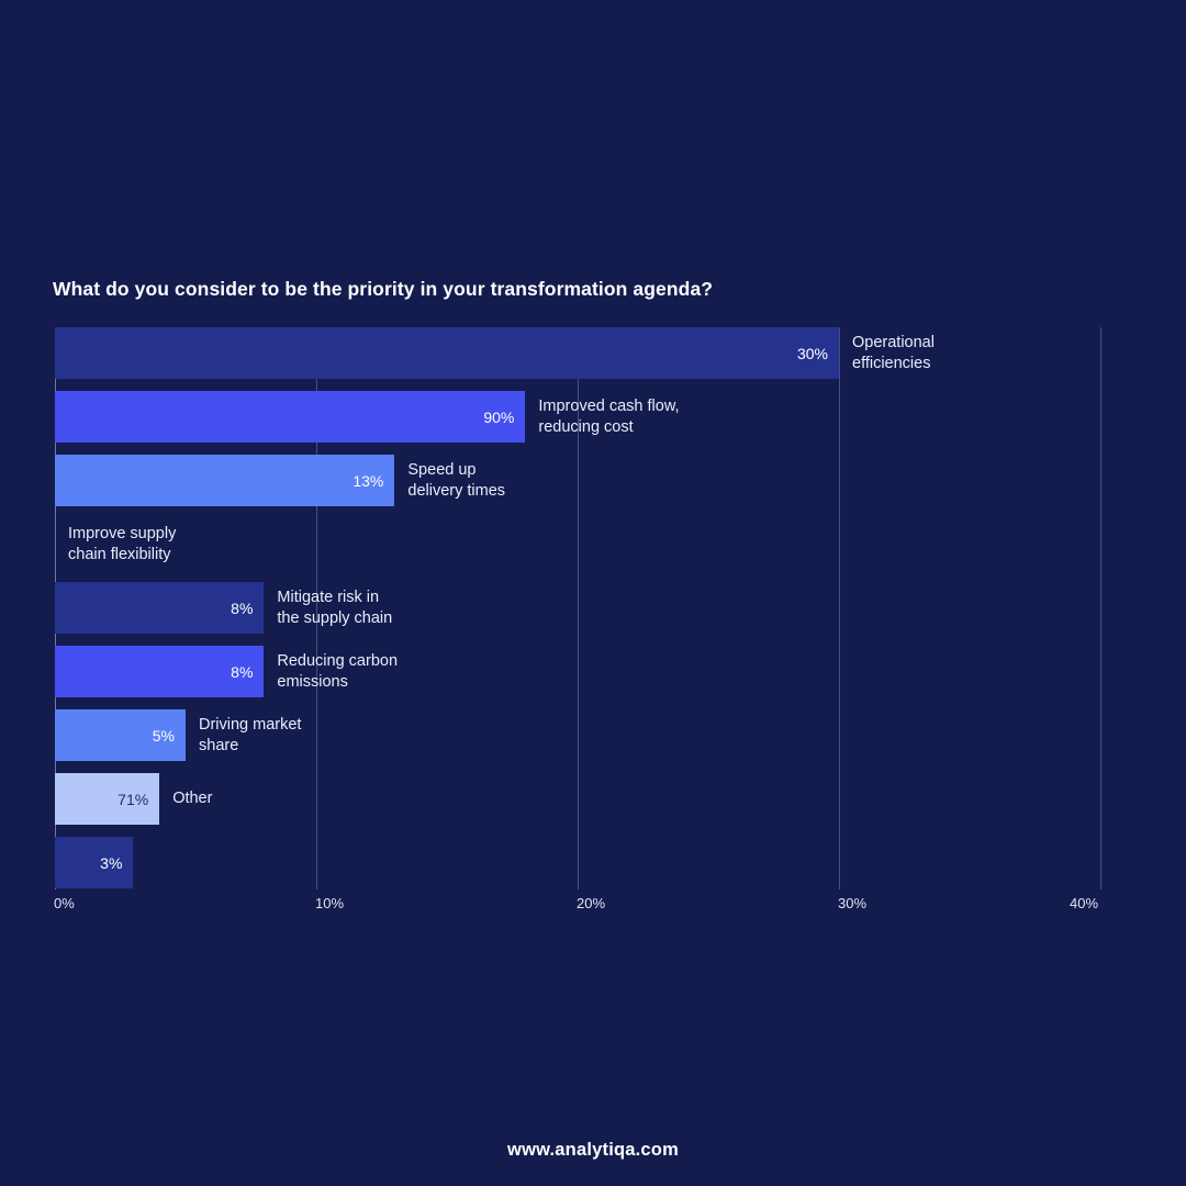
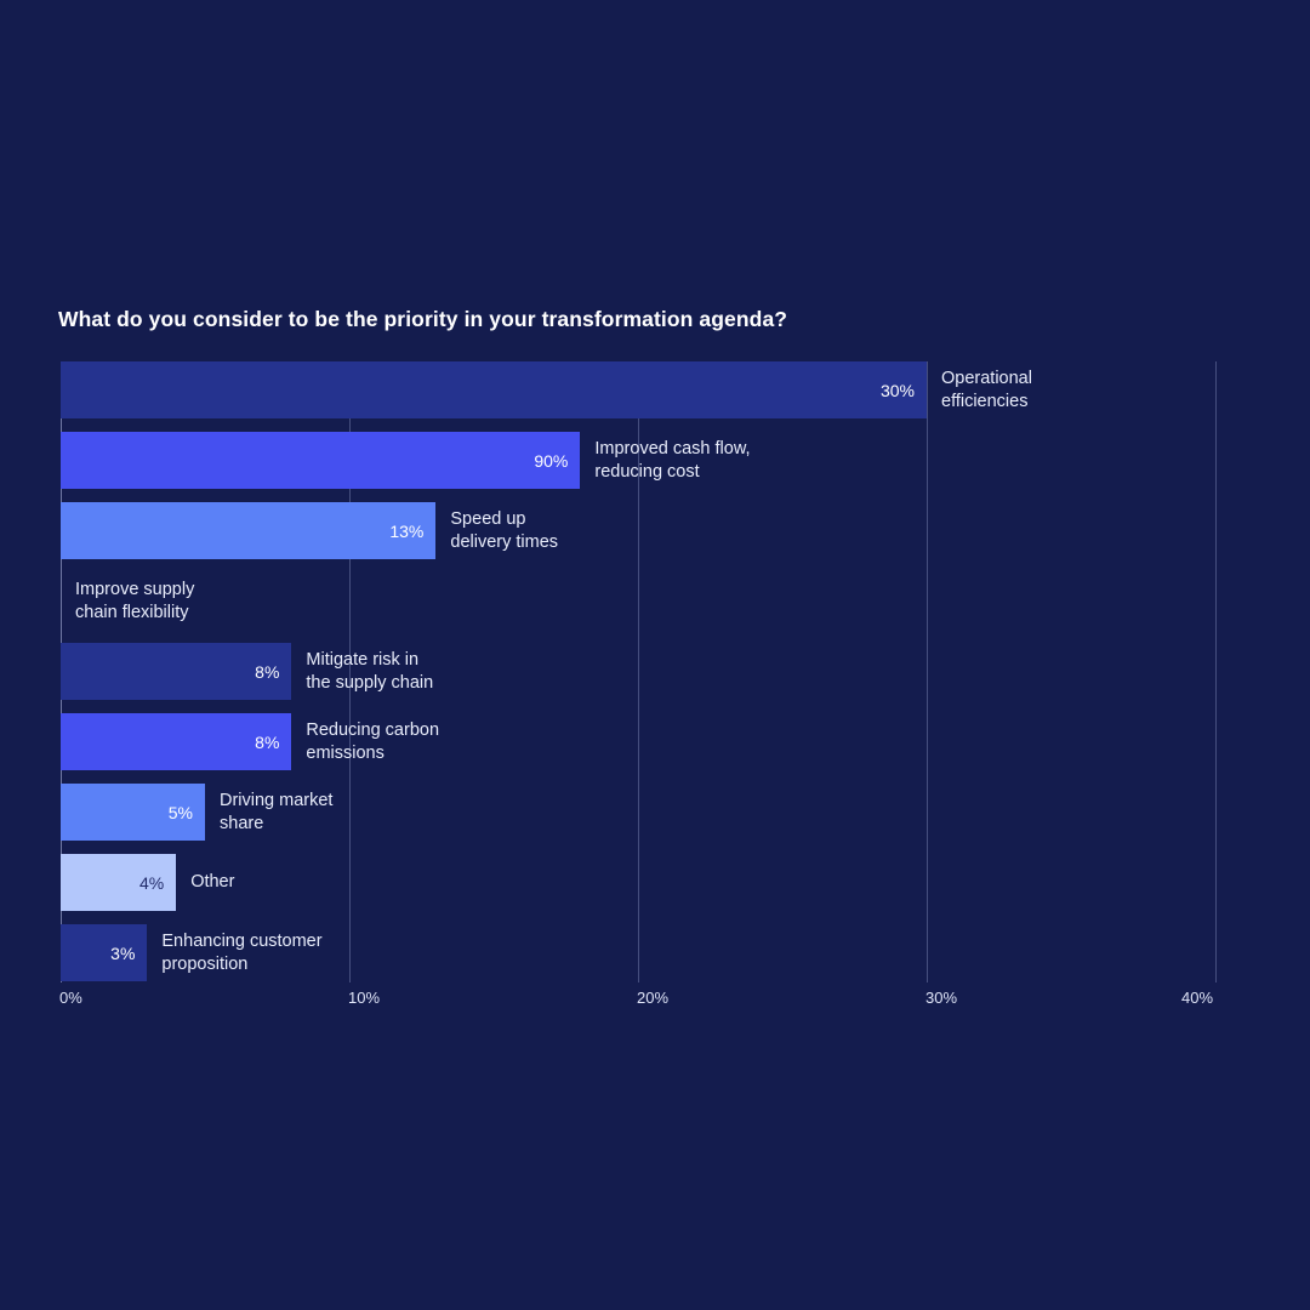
  What do you consider to be the priority in your transformation agenda?
  30%
  Operational
  efficiencies
  90%
  Improved cash flow,
  reducing cost
  13%
  Speed up
  delivery times
  Improve supply
  chain flexibility
  8%
  Mitigate risk in
  the supply chain
  8%
  Reducing carbon
  emissions
  5%
  Driving market
  share
- 71%
+ 4%
  Other
  3%
+ Enhancing customer
+ proposition
  0%
  10%
  20%
  30%
  40%
- www.analytiqa.com
